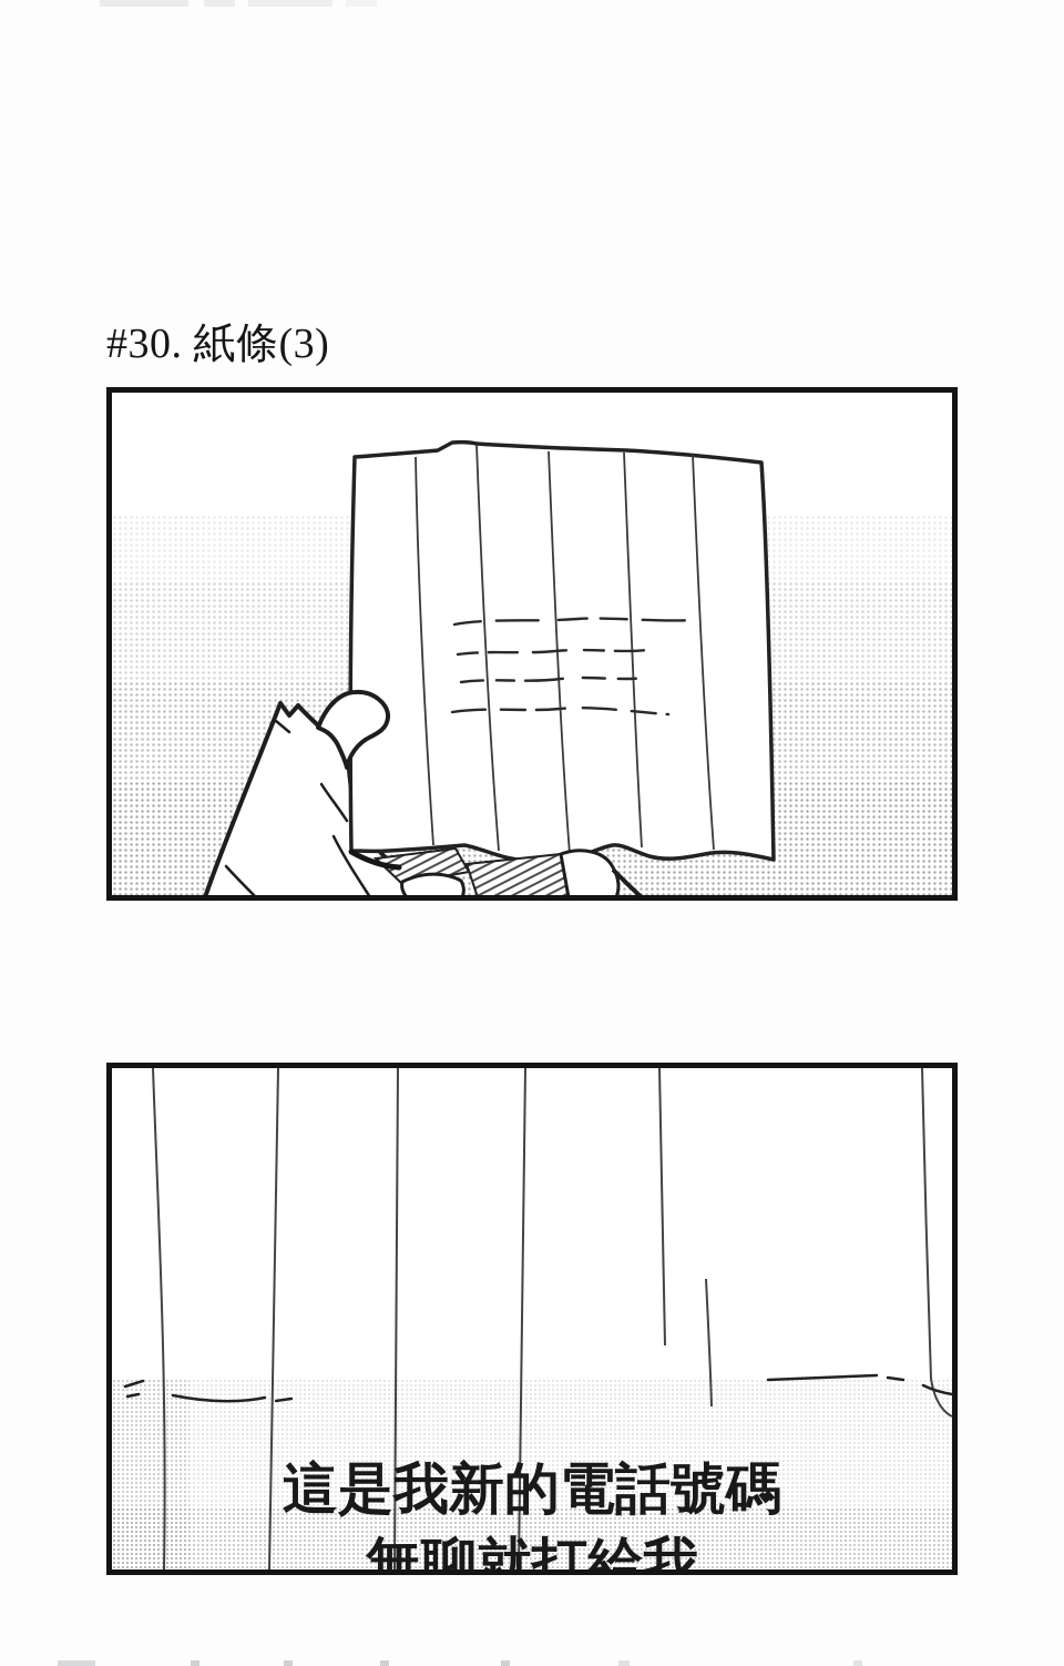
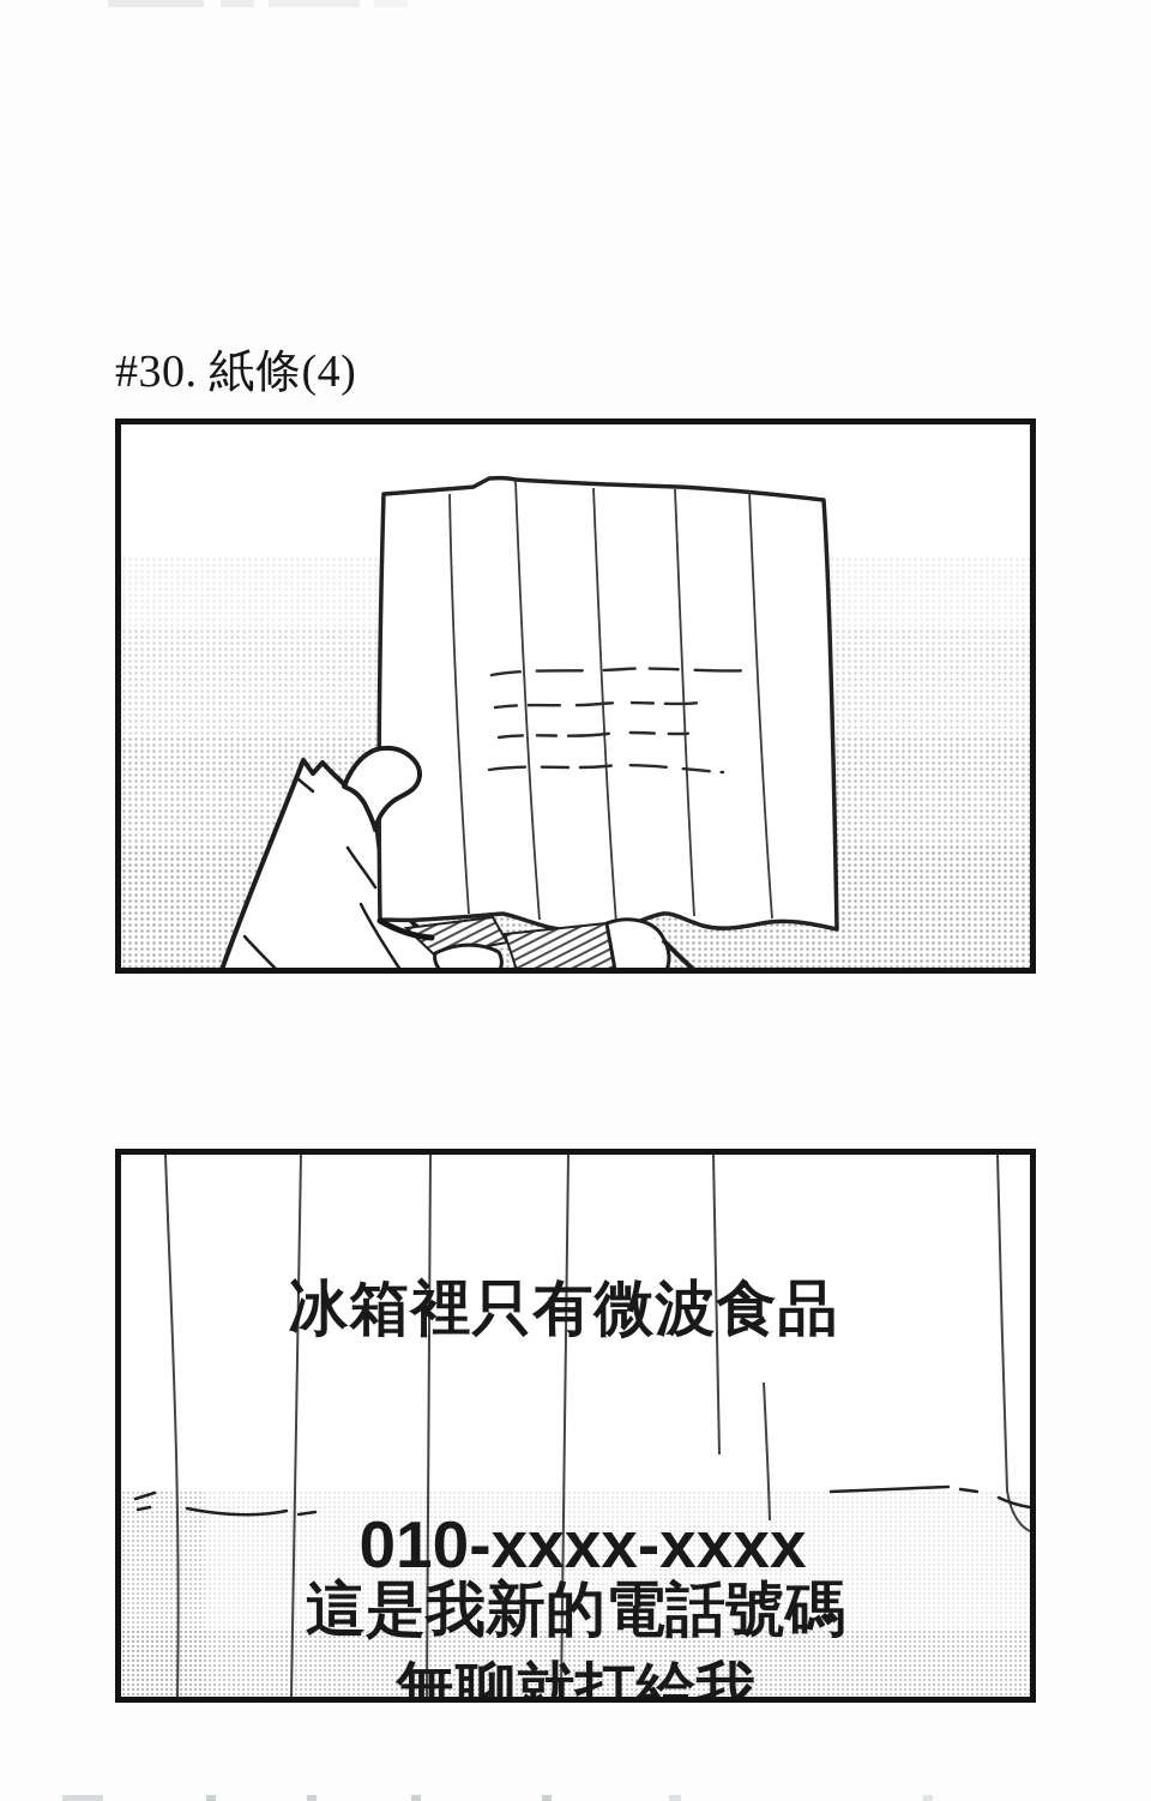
- #30. 紙條(3)
+ #30. 紙條(4)
+ 冰箱裡只有微波食品
+ 010-xxxx-xxxx
  這是我新的電話號碼
  無聊就打給我
